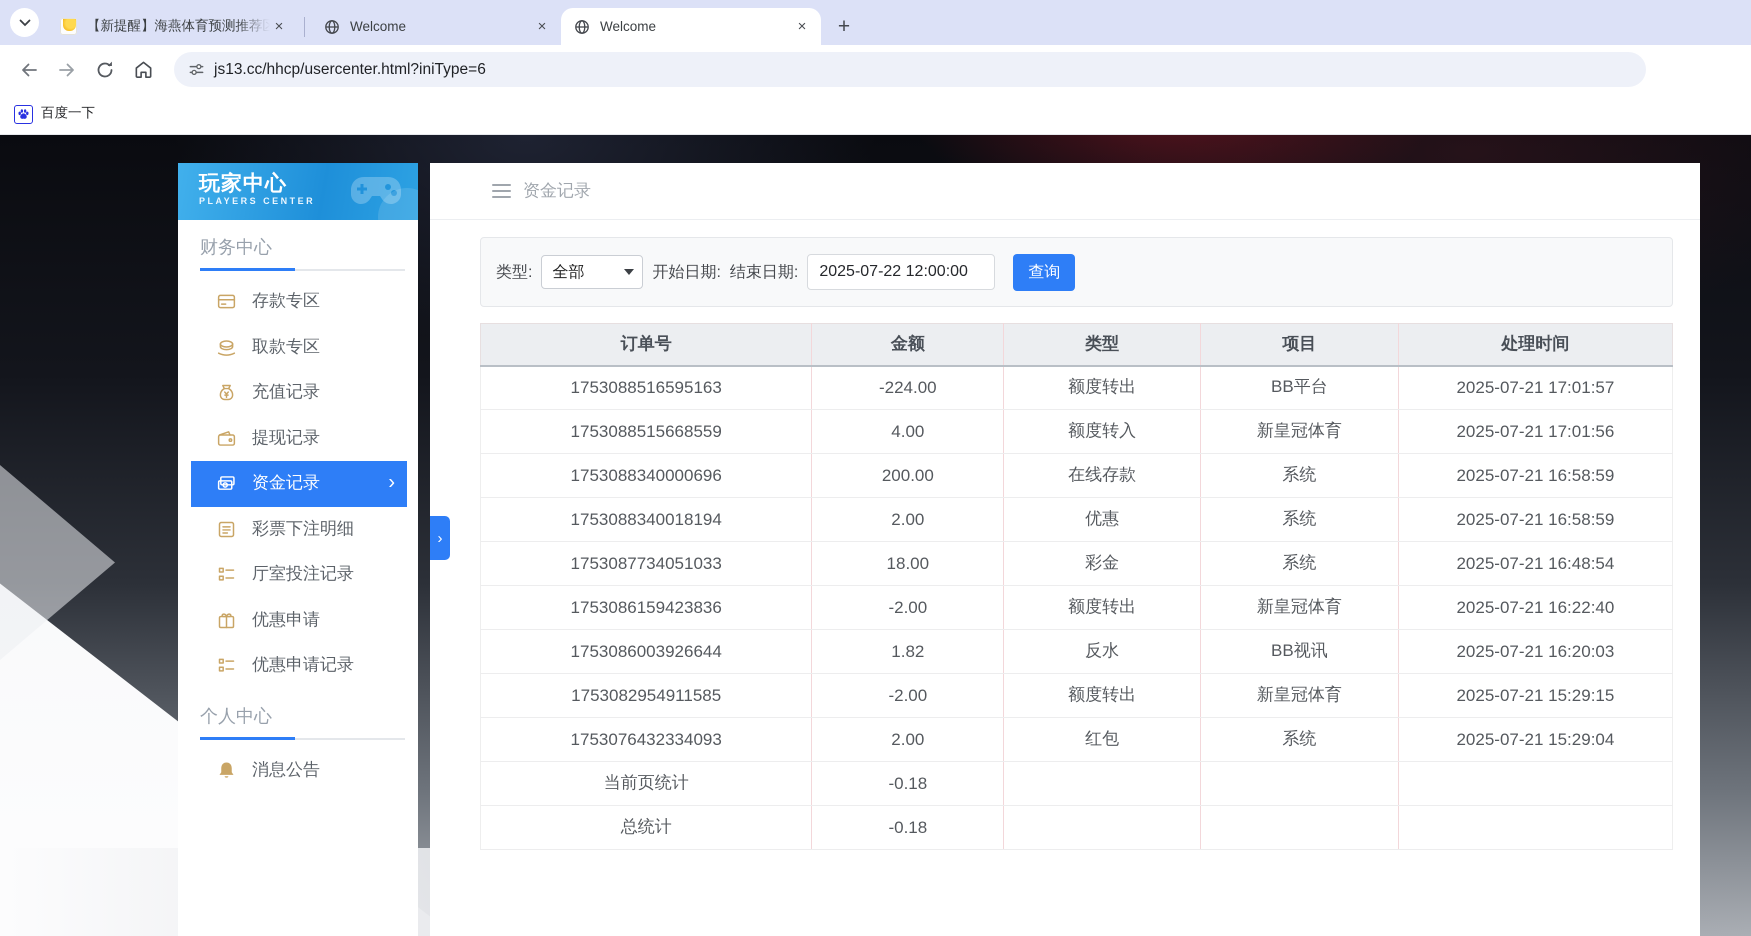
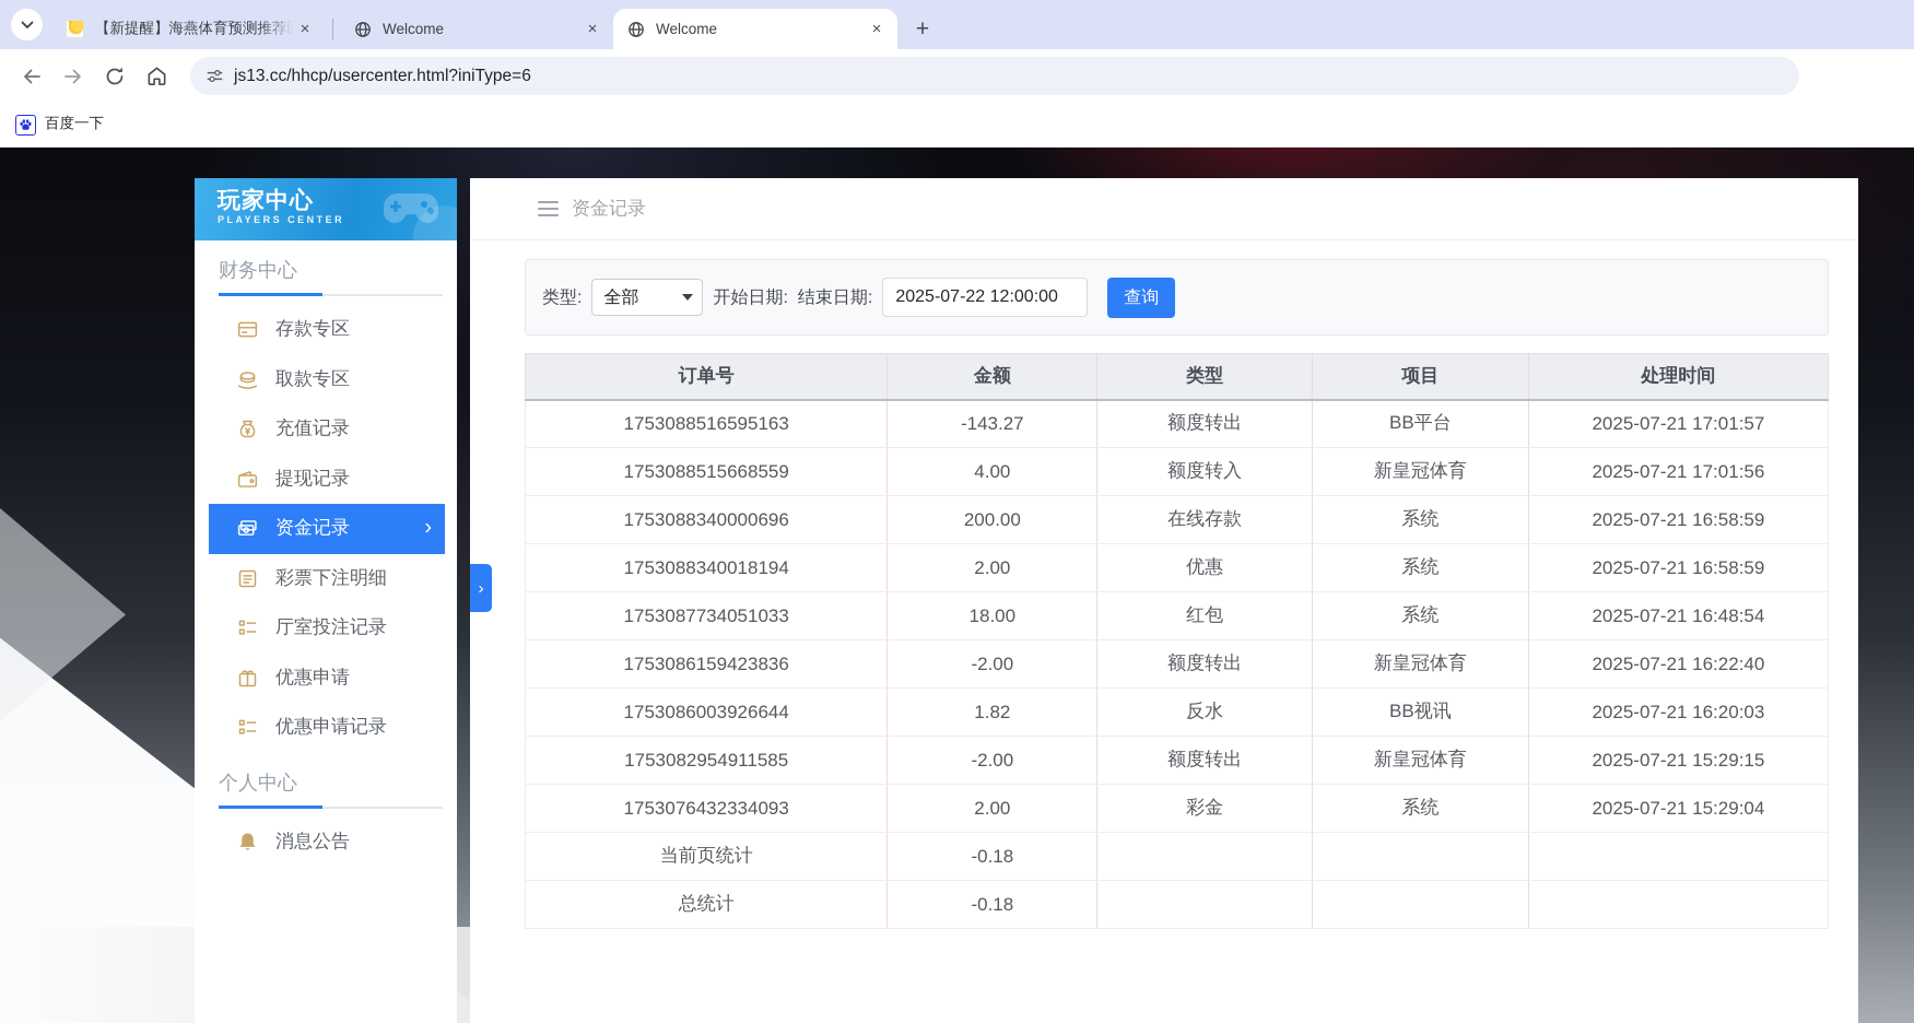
  【新提醒】海燕体育预测推荐区
  ×
  Welcome
  ×
  Welcome
  ×
  +
  js13.cc/hhcp/usercenter.html?iniType=6
  百度一下
  玩家中心
  PLAYERS CENTER
  财务中心
  存款专区
  取款专区
  充值记录
  提现记录
  资金记录
  ›
  彩票下注明细
  厅室投注记录
  优惠申请
  优惠申请记录
  个人中心
  消息公告
  ›
  资金记录
  类型:
  全部
  开始日期:
  结束日期:
  2025-07-22 12:00:00
  查询
  订单号	金额	类型	项目	处理时间
- 1753088516595163	-224.00	额度转出	BB平台	2025-07-21 17:01:57
+ 1753088516595163	-143.27	额度转出	BB平台	2025-07-21 17:01:57
  1753088515668559	4.00	额度转入	新皇冠体育	2025-07-21 17:01:56
  1753088340000696	200.00	在线存款	系统	2025-07-21 16:58:59
  1753088340018194	2.00	优惠	系统	2025-07-21 16:58:59
- 1753087734051033	18.00	彩金	系统	2025-07-21 16:48:54
+ 1753087734051033	18.00	红包	系统	2025-07-21 16:48:54
  1753086159423836	-2.00	额度转出	新皇冠体育	2025-07-21 16:22:40
  1753086003926644	1.82	反水	BB视讯	2025-07-21 16:20:03
  1753082954911585	-2.00	额度转出	新皇冠体育	2025-07-21 15:29:15
- 1753076432334093	2.00	红包	系统	2025-07-21 15:29:04
+ 1753076432334093	2.00	彩金	系统	2025-07-21 15:29:04
  当前页统计	-0.18
  总统计	-0.18
